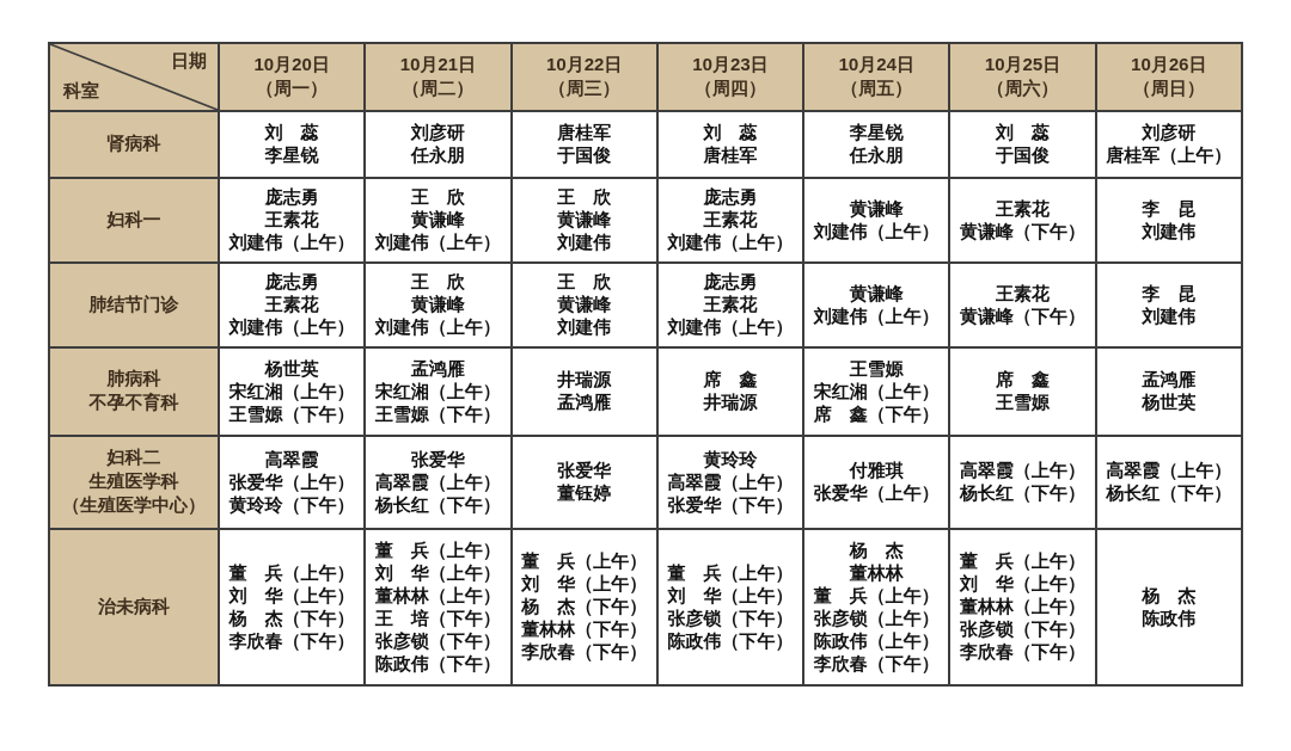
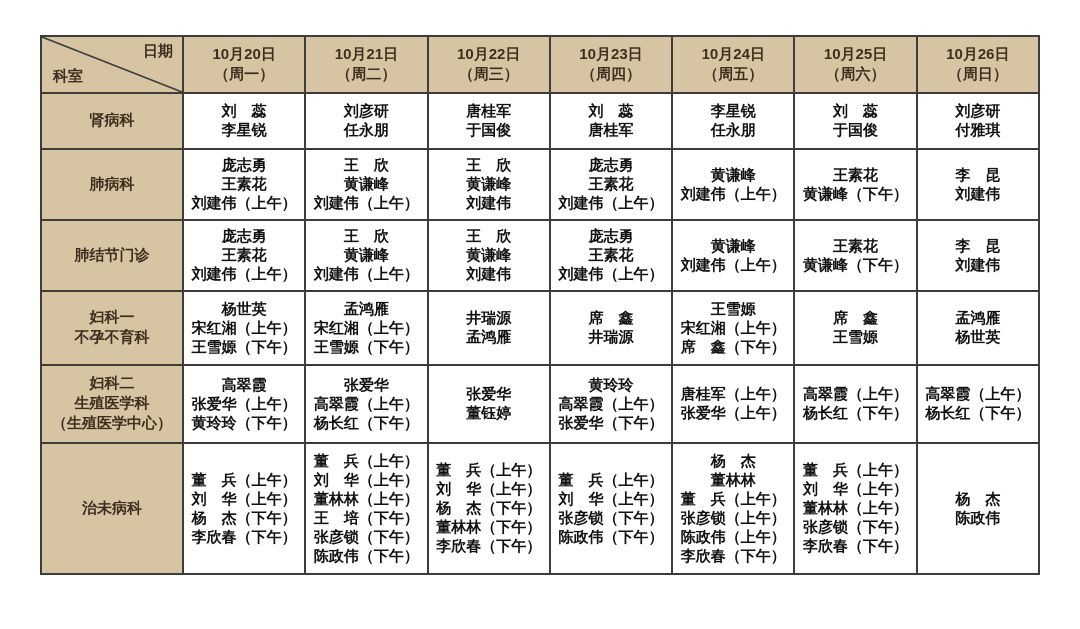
  日期 科室	10月20日（周一）	10月21日（周二）	10月22日（周三）	10月23日（周四）	10月24日（周五）	10月25日（周六）	10月26日（周日）
- 肾病科	刘 蕊李星锐	刘彦研任永朋	唐桂军于国俊	刘 蕊唐桂军	李星锐任永朋	刘 蕊于国俊	刘彦研唐桂军（上午）
+ 肾病科	刘 蕊李星锐	刘彦研任永朋	唐桂军于国俊	刘 蕊唐桂军	李星锐任永朋	刘 蕊于国俊	刘彦研付雅琪
- 妇科一	庞志勇王素花刘建伟（上午）	王 欣黄谦峰刘建伟（上午）	王 欣黄谦峰刘建伟	庞志勇王素花刘建伟（上午）	黄谦峰刘建伟（上午）	王素花黄谦峰（下午）	李 昆刘建伟
+ 肺病科	庞志勇王素花刘建伟（上午）	王 欣黄谦峰刘建伟（上午）	王 欣黄谦峰刘建伟	庞志勇王素花刘建伟（上午）	黄谦峰刘建伟（上午）	王素花黄谦峰（下午）	李 昆刘建伟
  肺结节门诊	庞志勇王素花刘建伟（上午）	王 欣黄谦峰刘建伟（上午）	王 欣黄谦峰刘建伟	庞志勇王素花刘建伟（上午）	黄谦峰刘建伟（上午）	王素花黄谦峰（下午）	李 昆刘建伟
- 肺病科不孕不育科	杨世英宋红湘（上午）王雪嫄（下午）	孟鸿雁宋红湘（上午）王雪嫄（下午）	井瑞源孟鸿雁	席 鑫井瑞源	王雪嫄宋红湘（上午）席 鑫（下午）	席 鑫王雪嫄	孟鸿雁杨世英
+ 妇科一不孕不育科	杨世英宋红湘（上午）王雪嫄（下午）	孟鸿雁宋红湘（上午）王雪嫄（下午）	井瑞源孟鸿雁	席 鑫井瑞源	王雪嫄宋红湘（上午）席 鑫（下午）	席 鑫王雪嫄	孟鸿雁杨世英
- 妇科二生殖医学科（生殖医学中心）	高翠霞张爱华（上午）黄玲玲（下午）	张爱华高翠霞（上午）杨长红（下午）	张爱华董钰婷	黄玲玲高翠霞（上午）张爱华（下午）	付雅琪张爱华（上午）	高翠霞（上午）杨长红（下午）	高翠霞（上午）杨长红（下午）
+ 妇科二生殖医学科（生殖医学中心）	高翠霞张爱华（上午）黄玲玲（下午）	张爱华高翠霞（上午）杨长红（下午）	张爱华董钰婷	黄玲玲高翠霞（上午）张爱华（下午）	唐桂军（上午）张爱华（上午）	高翠霞（上午）杨长红（下午）	高翠霞（上午）杨长红（下午）
  治未病科	董 兵（上午）刘 华（上午）杨 杰（下午）李欣春（下午）	董 兵（上午）刘 华（上午）董林林（上午）王 培（下午）张彦锁（下午）陈政伟（下午）	董 兵（上午）刘 华（上午）杨 杰（下午）董林林（下午）李欣春（下午）	董 兵（上午）刘 华（上午）张彦锁（下午）陈政伟（下午）	杨 杰董林林董 兵（上午）张彦锁（上午）陈政伟（上午）李欣春（下午）	董 兵（上午）刘 华（上午）董林林（上午）张彦锁（下午）李欣春（下午）	杨 杰陈政伟
